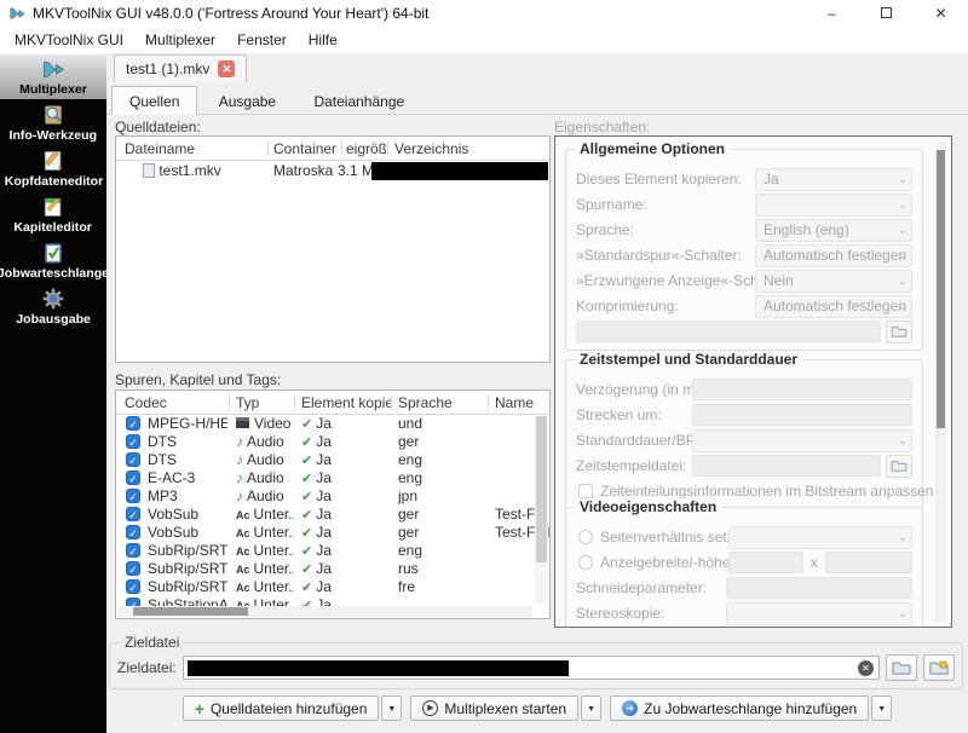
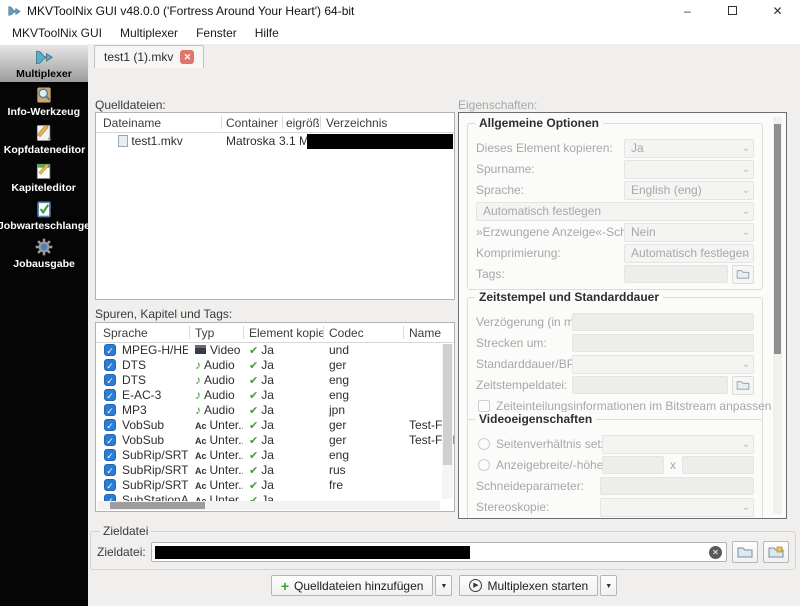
  MKVToolNix GUI v48.0.0 ('Fortress Around Your Heart') 64-bit
  –
  ✕
  MKVToolNix GUI
  Multiplexer
  Fenster
  Hilfe
  Multiplexer
  Info-Werkzeug
  Kopfdateneditor
  Kapiteleditor
  Jobwarteschlang
  Jobausgabe
  test1 (1).mkv
  ✕
- Quellen Ausgabe Dateianhänge
  Quelldateien:
  Dateiname
  Container
  eigröß
  Verzeichnis
  test1.mkv
  Matroska
  Spuren, Kapitel und Tags:
- Codec
+ Sprache
  Typ
  Element kopie
- Sprache
+ Codec
  Name
  ✓
  MPEG-H/HE
  Video
  ✔ Ja
  und
  ✓
  DTS
  ♪ Audio
  ✔ Ja
  ger
  ✓
  DTS
  ♪ Audio
  ✔ Ja
  eng
  ✓
  E-AC-3
  ♪ Audio
  ✔ Ja
  eng
  ✓
  MP3
  ♪ Audio
  ✔ Ja
  jpn
  ✓
  VobSub
  Aᴄ Unter.
  ✔ Ja
  ger
  Test-F
  ✓
  VobSub
  Aᴄ Unter.
  ✔ Ja
  ger
  Test-Fl
  ✓
  SubRip/SRT
  Aᴄ Unter.
  ✔ Ja
  eng
  ✓
  SubRip/SRT
  Aᴄ Unter.
  ✔ Ja
  rus
  ✓
  SubRip/SRT
  Aᴄ Unter.
  ✔ Ja
  fre
  SubStationA
  Eigenschaften:
  Allgemeine Optionen
  Dieses Element kopieren:
  Ja
  ⌄
  Spurname:
  ⌄
  Sprache:
  English (eng)
  ⌄
- »Standardspur«-Schalter:
  Automatisch festlegen
  ⌄
  »Erzwungene Anzeige«-Sc
  Nein
  ⌄
  Komprimierung:
  Automatisch festlegen
  ⌄
+ Tags:
  Zeitstempel und Standarddauer
  Verzögerung (in m
  Strecken um:
  Standarddauer/BP
  ⌄
  Zeitstempeldatei:
  Zeiteinteilungsinformationen im Bitstream anpassen
  Videoeigenschaften
  Seitenverhältnis set
  ⌄
  Anzeigebreite/-höhe
  x
  Schneideparameter:
  Stereoskopie:
  ⌄
  Zieldatei
  Zieldatei:
  ✕
  +
  Quelldateien hinzufügen
  Multiplexen starten
- ➜
- Zu Jobwarteschlange hinzufügen
